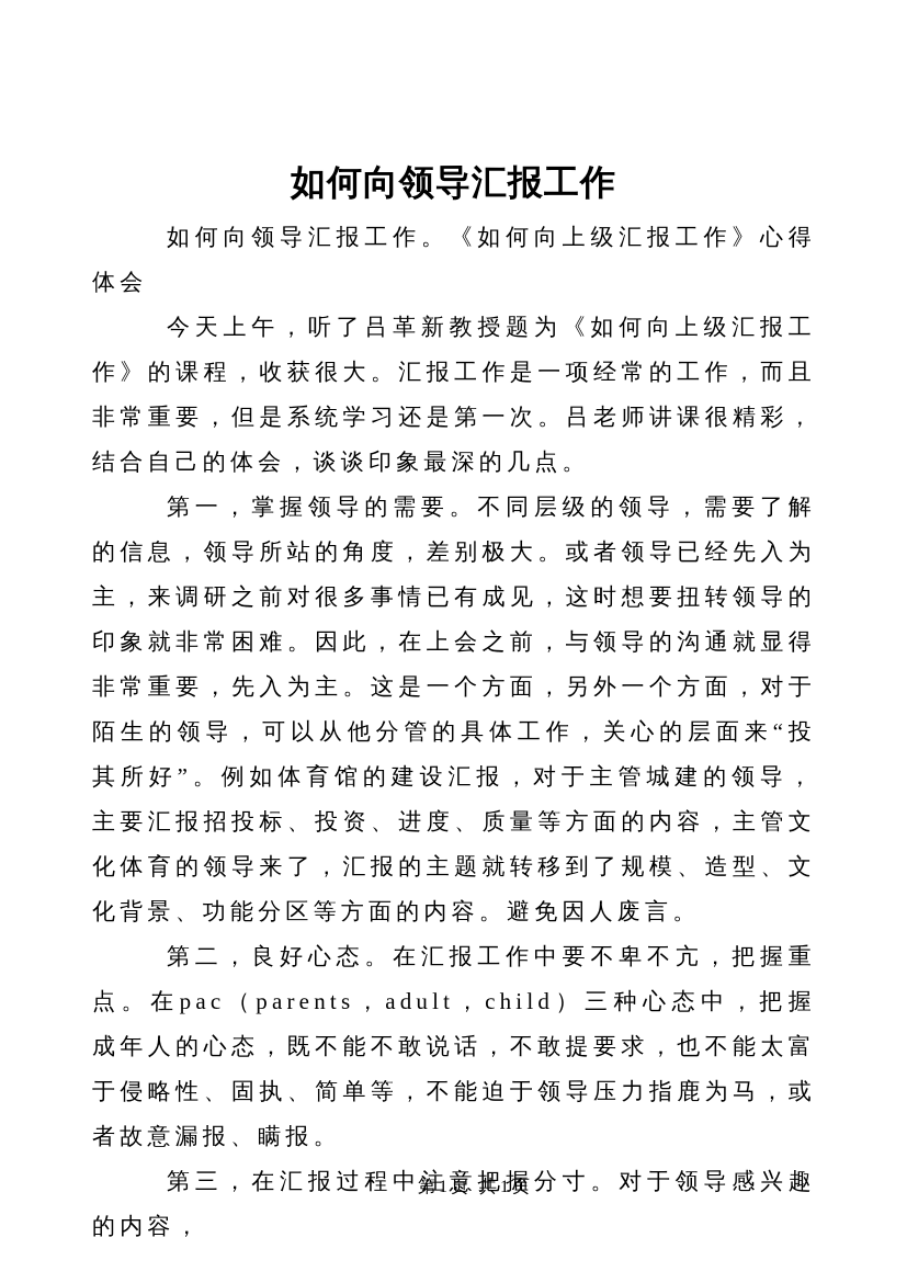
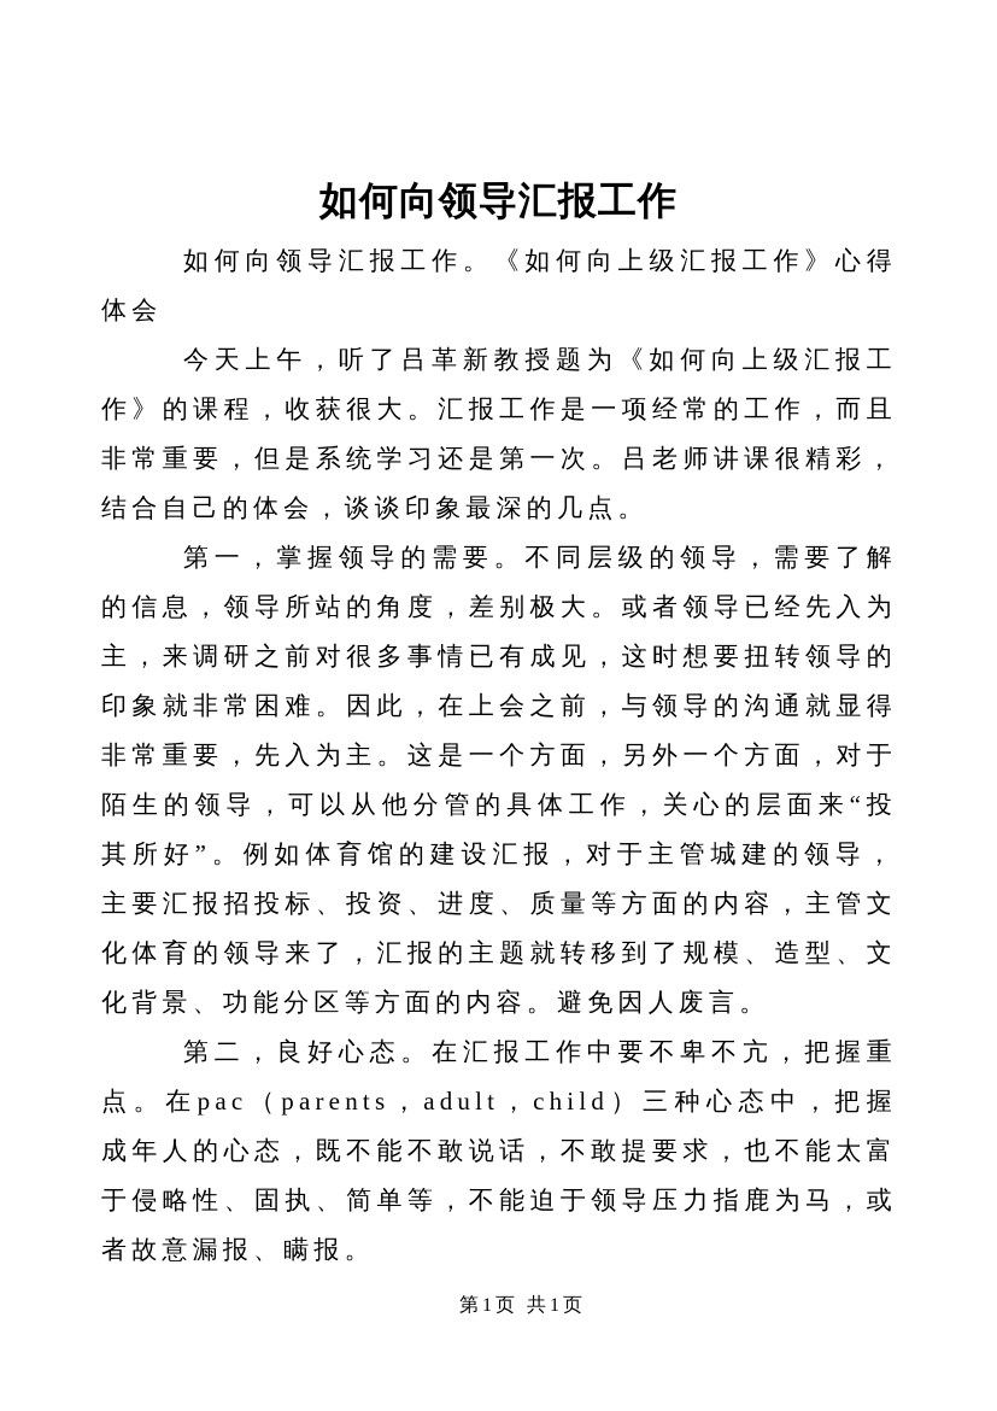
  如何向领导汇报工作
  如何向领导汇报工作。《如何向上级汇报工作》心得体会
  今天上午，听了吕革新教授题为《如何向上级汇报工作》的课程，收获很大。汇报工作是一项经常的工作，而且非常重要，但是系统学习还是第一次。吕老师讲课很精彩，结合自己的体会，谈谈印象最深的几点。
  第一，掌握领导的需要。不同层级的领导，需要了解的信息，领导所站的角度，差别极大。或者领导已经先入为主，来调研之前对很多事情已有成见，这时想要扭转领导的印象就非常困难。因此，在上会之前，与领导的沟通就显得非常重要，先入为主。这是一个方面，另外一个方面，对于陌生的领导，可以从他分管的具体工作，关心的层面来“投其所好”。例如体育馆的建设汇报，对于主管城建的领导，主要汇报招投标、投资、进度、质量等方面的内容，主管文化体育的领导来了，汇报的主题就转移到了规模、造型、文化背景、功能分区等方面的内容。避免因人废言。
  第二，良好心态。在汇报工作中要不卑不亢，把握重点。在pac（parents，adult，child）三种心态中，把握成年人的心态，既不能不敢说话，不敢提要求，也不能太富于侵略性、固执、简单等，不能迫于领导压力指鹿为马，或者故意漏报、瞒报。
- 第三，在汇报过程中注意把握分寸。对于领导感兴趣的内容，
  第1页 共1页
